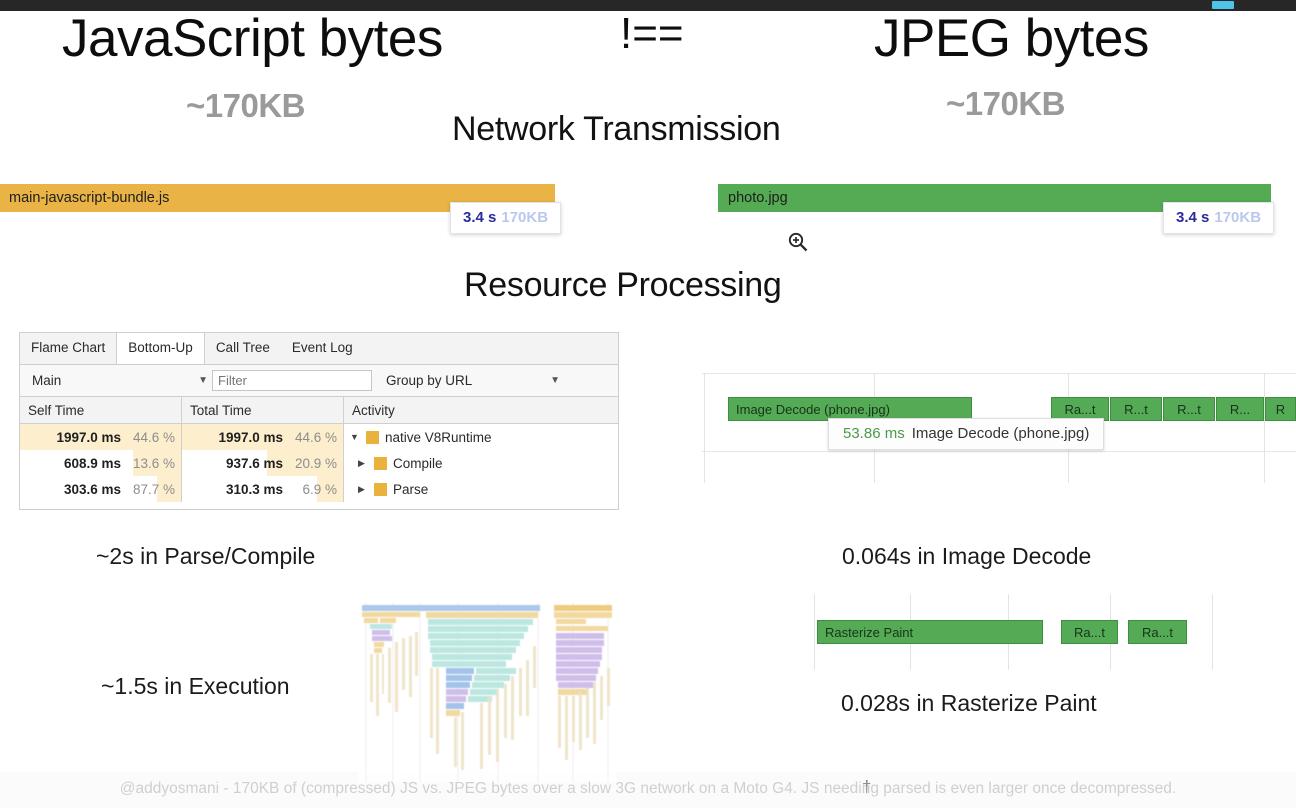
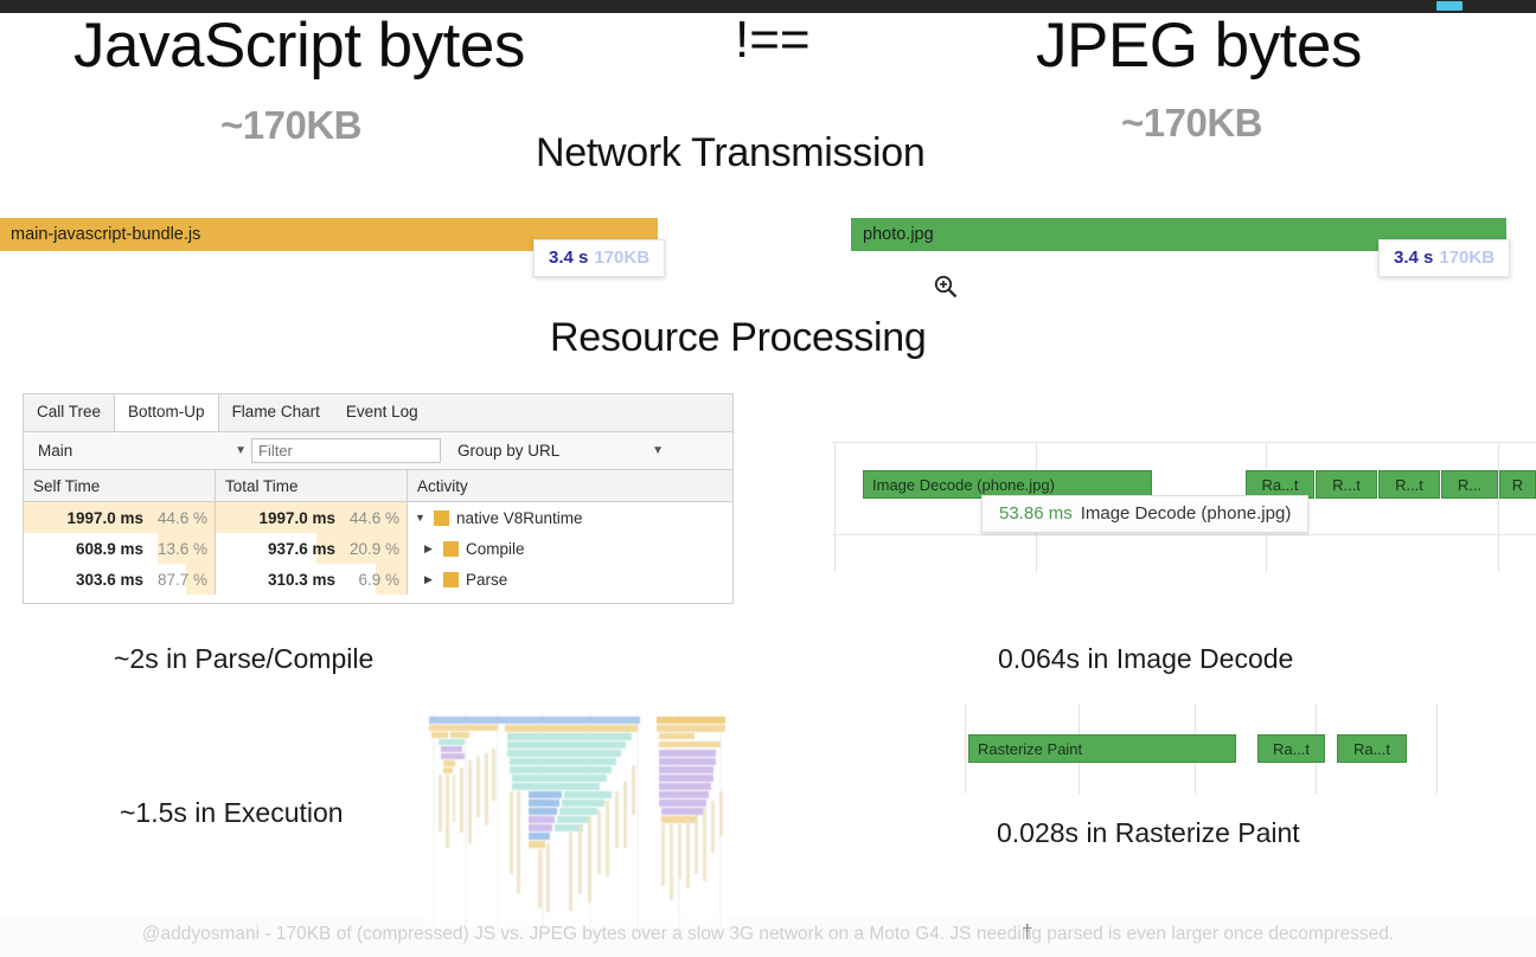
  JavaScript bytes
  !==
  JPEG bytes
  ~170KB
  ~170KB
  Network Transmission
  Resource Processing
  main-javascript-bundle.js
  3.4 s 170KB
  photo.jpg
  3.4 s 170KB
- Flame Chart
+ Call Tree
  Bottom-Up
- Call Tree
+ Flame Chart
  Event Log
  Main
  ▼
  Filter
  Group by URL
  ▼
  Self Time
  Total Time
  Activity
  1997.0 ms
  44.6 %
  1997.0 ms
  44.6 %
  ▼
  native V8Runtime
  608.9 ms
  13.6 %
  937.6 ms
  20.9 %
  ▶
  Compile
  303.6 ms
  87.7 %
  310.3 ms
  6.9 %
  ▶
  Parse
  Image Decode (phone.jpg)
  Ra...t
  R...t
  R...t
  R...
  R
  53.86 ms Image Decode (phone.jpg)
  Rasterize Paint
  Ra...t
  Ra...t
  ~2s in Parse/Compile
  ~1.5s in Execution
  0.064s in Image Decode
  0.028s in Rasterize Paint
  @addyosmani - 170KB of (compressed) JS vs. JPEG bytes over a slow 3G network on a Moto G4. JS needing parsed is even larger once decompressed.
  †
